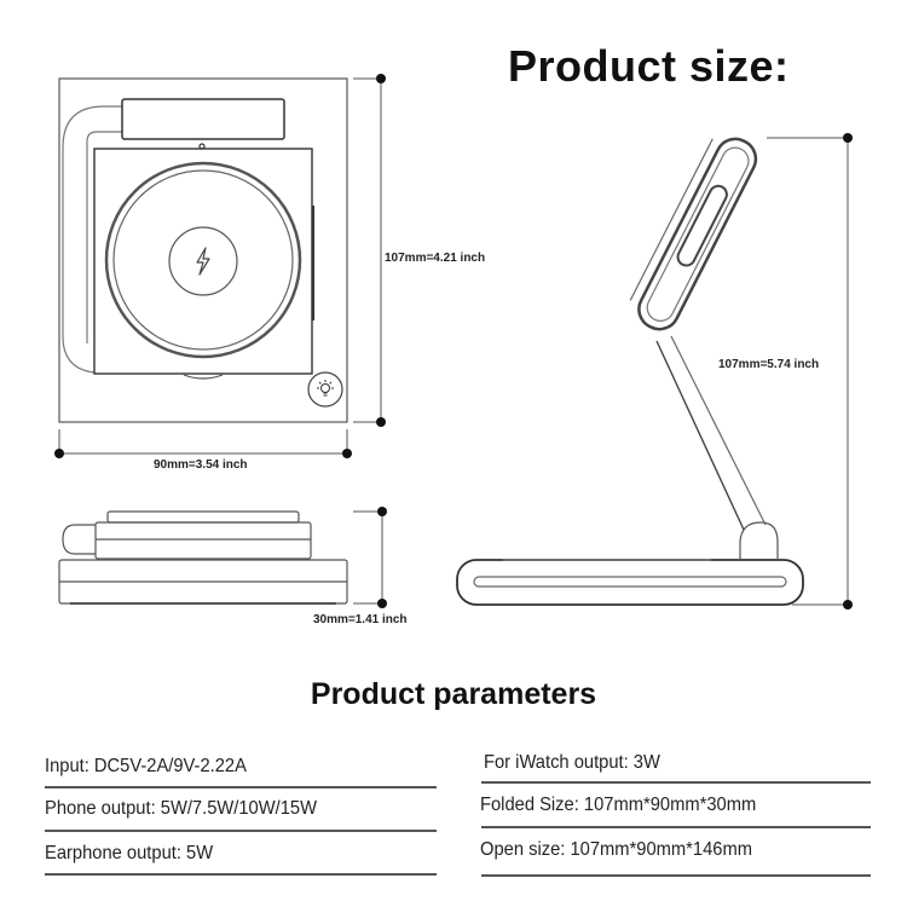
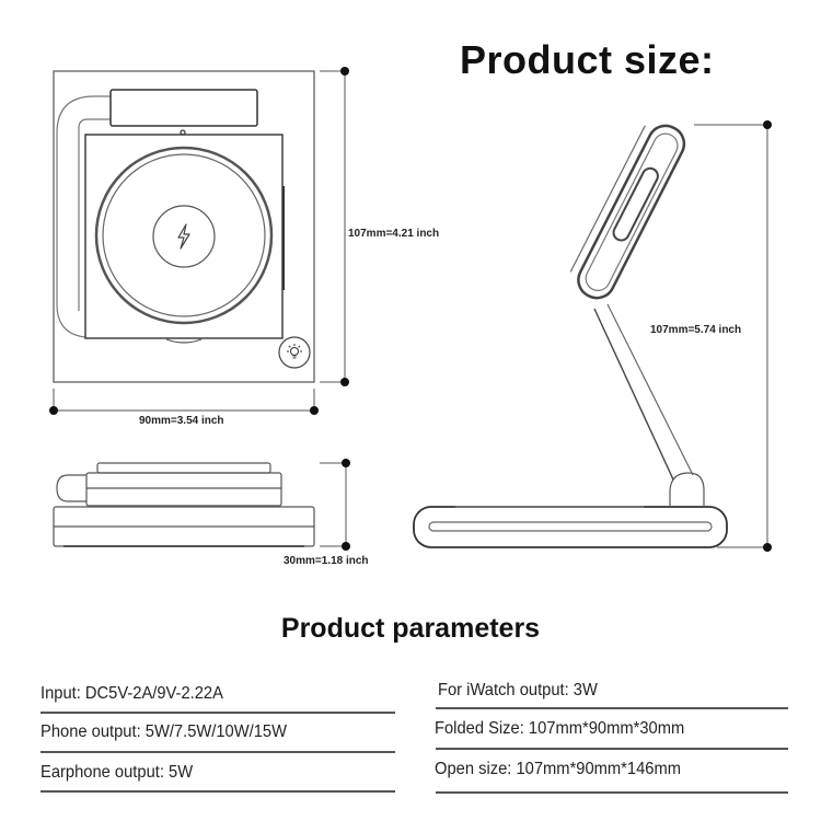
  Product size:
  107mm=4.21 inch
  90mm=3.54 inch
  107mm=5.74 inch
- 30mm=1.41 inch
+ 30mm=1.18 inch
  Product parameters
  Input: DC5V-2A/9V-2.22A
  Phone output: 5W/7.5W/10W/15W
  Earphone output: 5W
  For iWatch output: 3W
  Folded Size: 107mm*90mm*30mm
  Open size: 107mm*90mm*146mm
